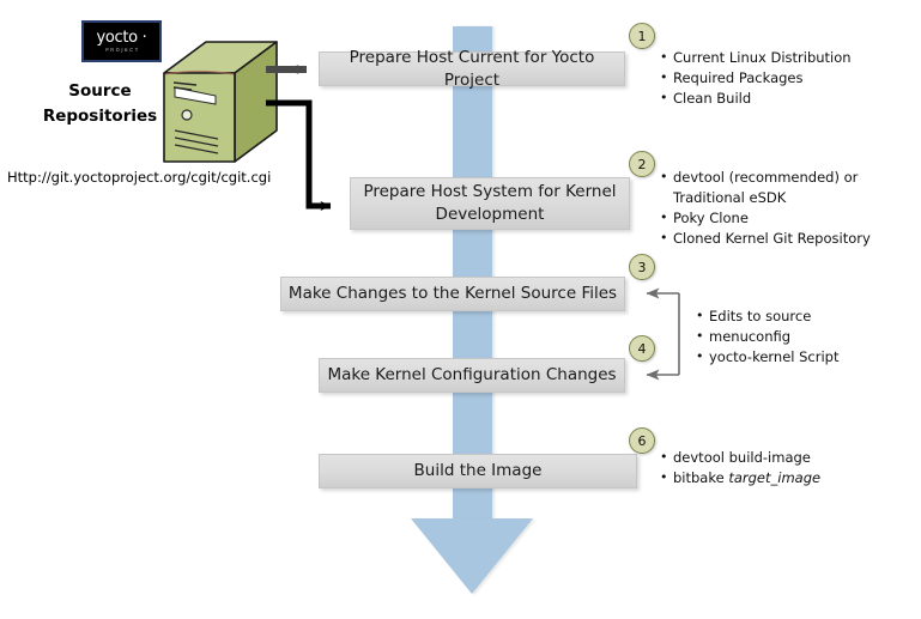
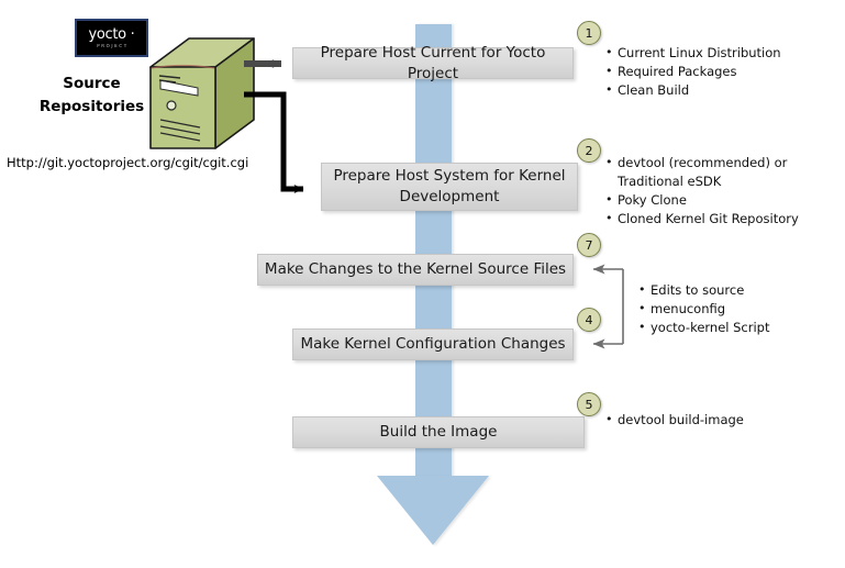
  yocto ·
  Source
  Repositories
  Http://git.yoctoproject.org/cgit/cgit.cgi
  Prepare Host Current for Yocto Project
  Prepare Host System for Kernel
  Development
  Make Changes to the Kernel Source Files
  Make Kernel Configuration Changes
  Build the Image
  1
  2
- 3
+ 7
  4
- 6
+ 5
  Current Linux Distribution
  Required Packages
  Clean Build
  devtool (recommended) or Traditional eSDK
  Poky Clone
  Cloned Kernel Git Repository
  Edits to source
  menuconfig
  yocto-kernel Script
  devtool build-image
- bitbake target_image
